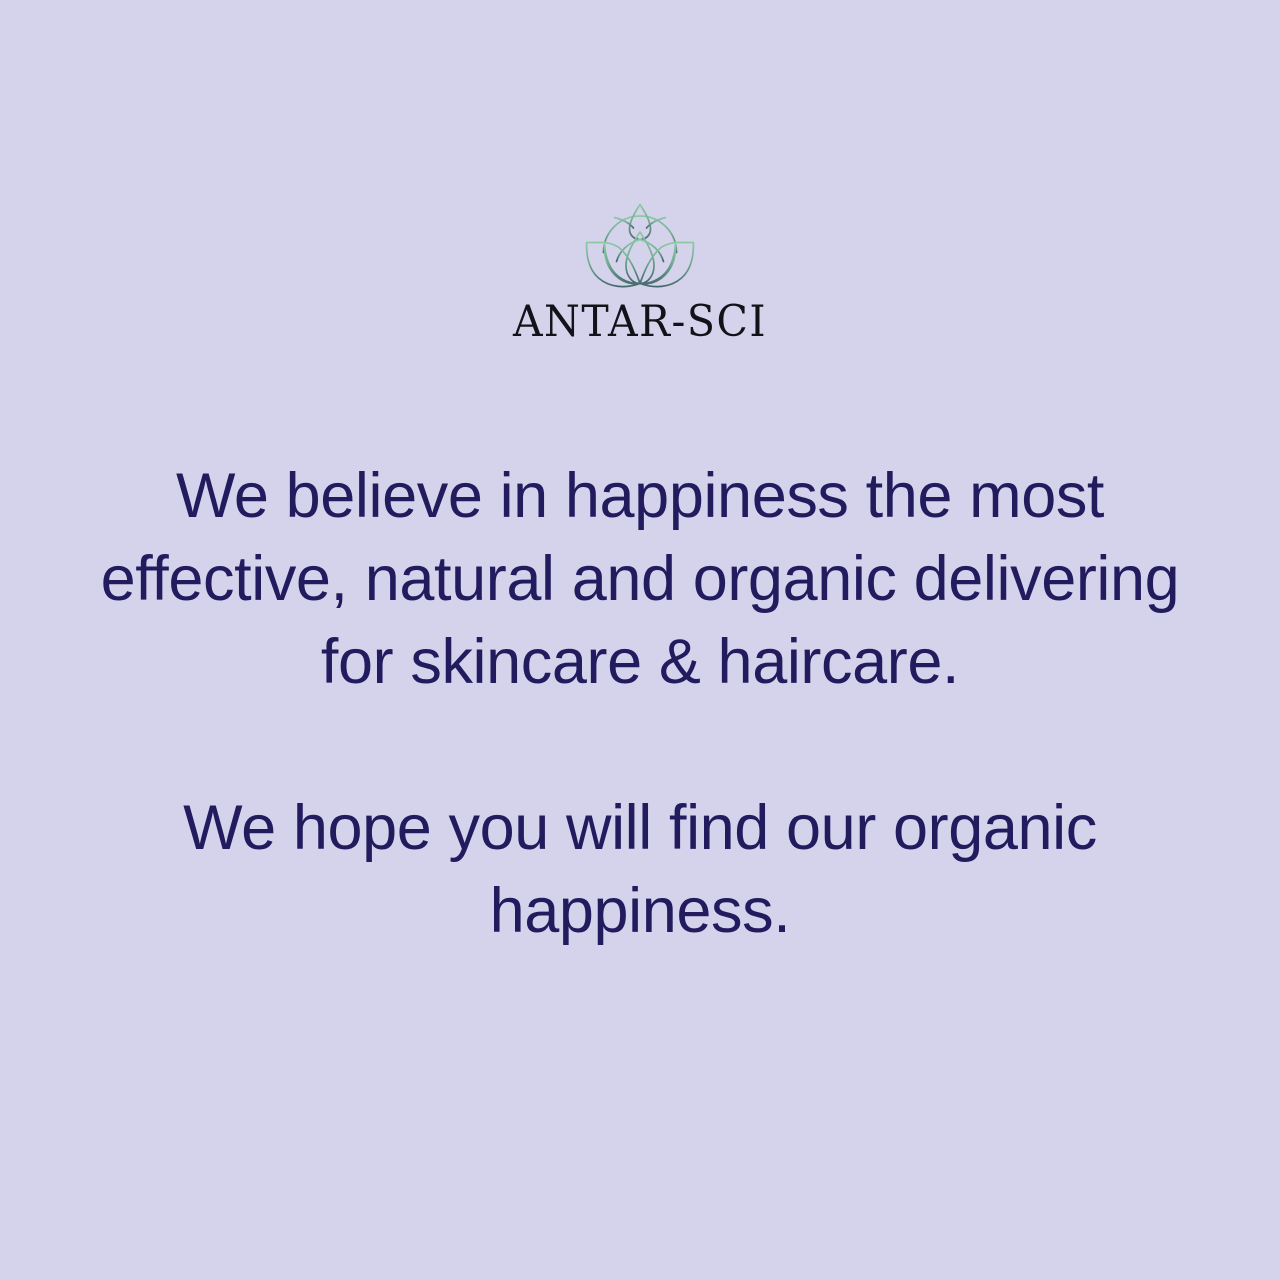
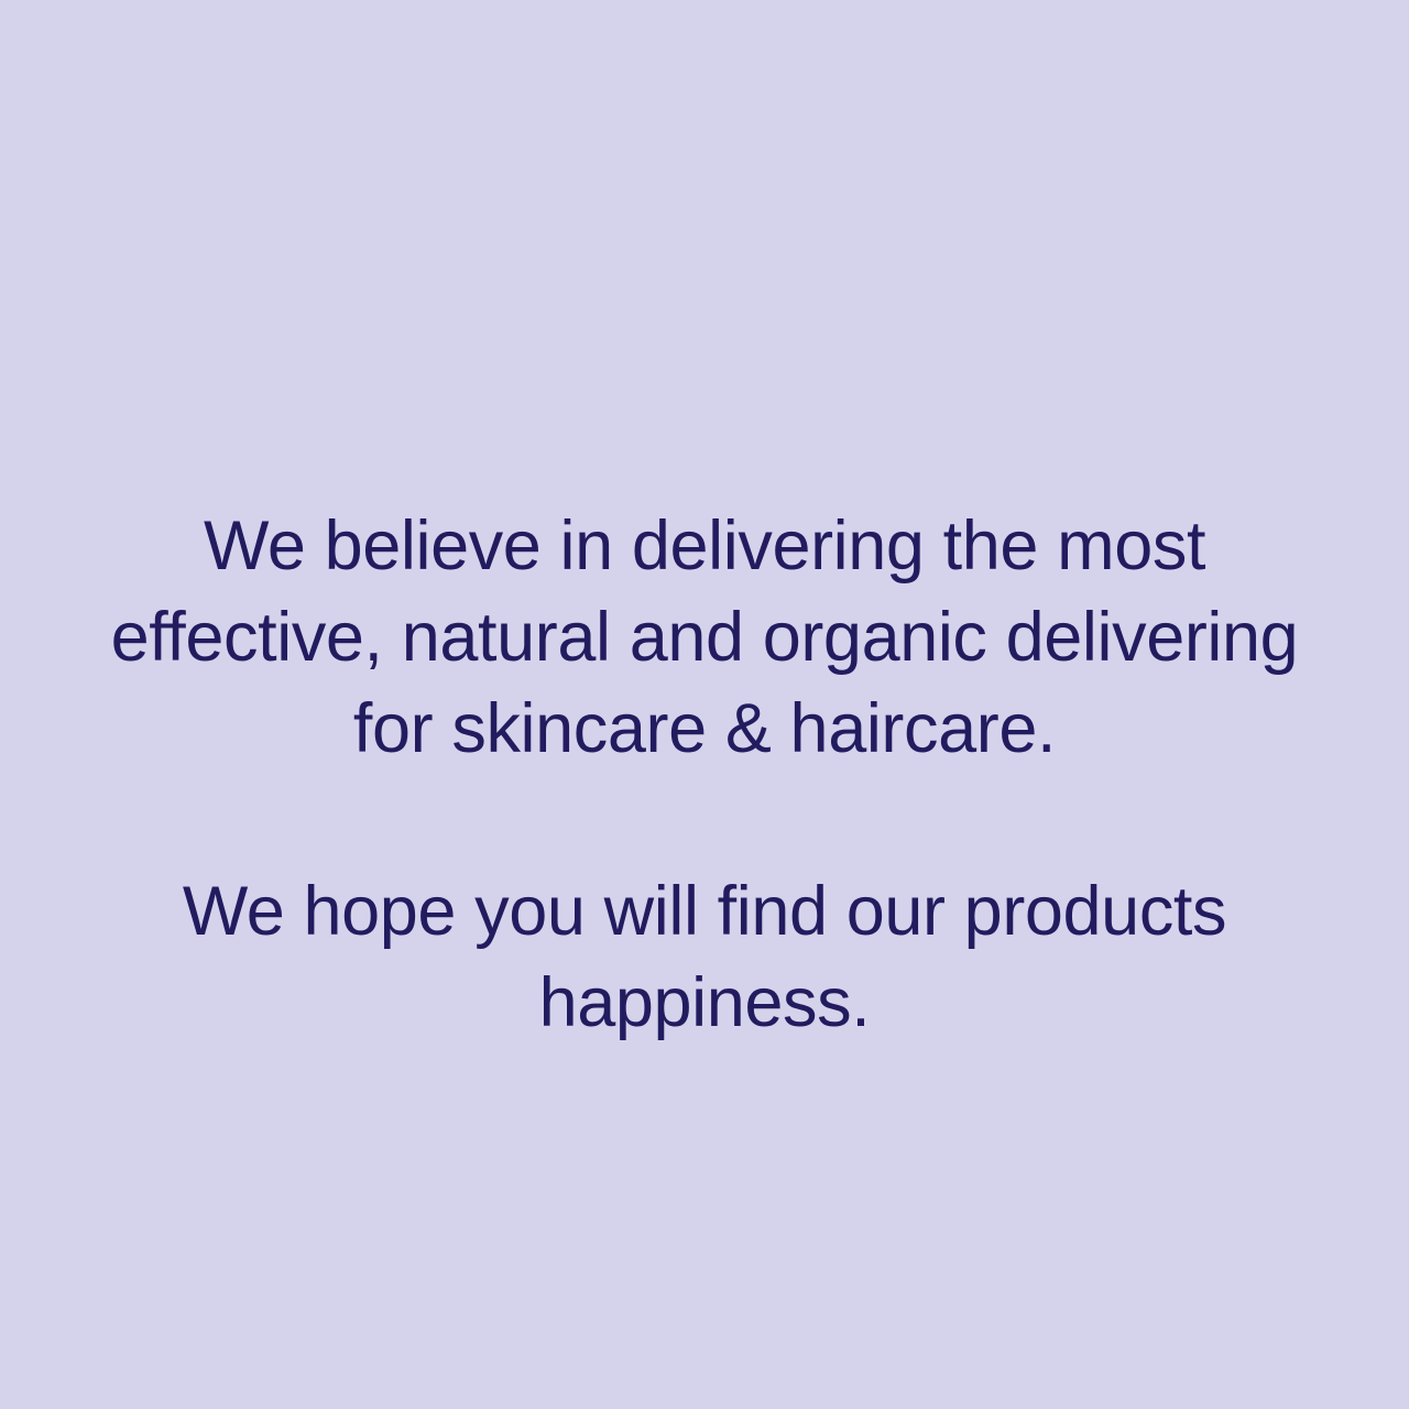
- ANTAR-SCI
- We believe in happiness the most
+ We believe in delivering the most
  effective, natural and organic delivering
  for skincare & haircare.
- We hope you will find our organic
+ We hope you will find our products
  happiness.
